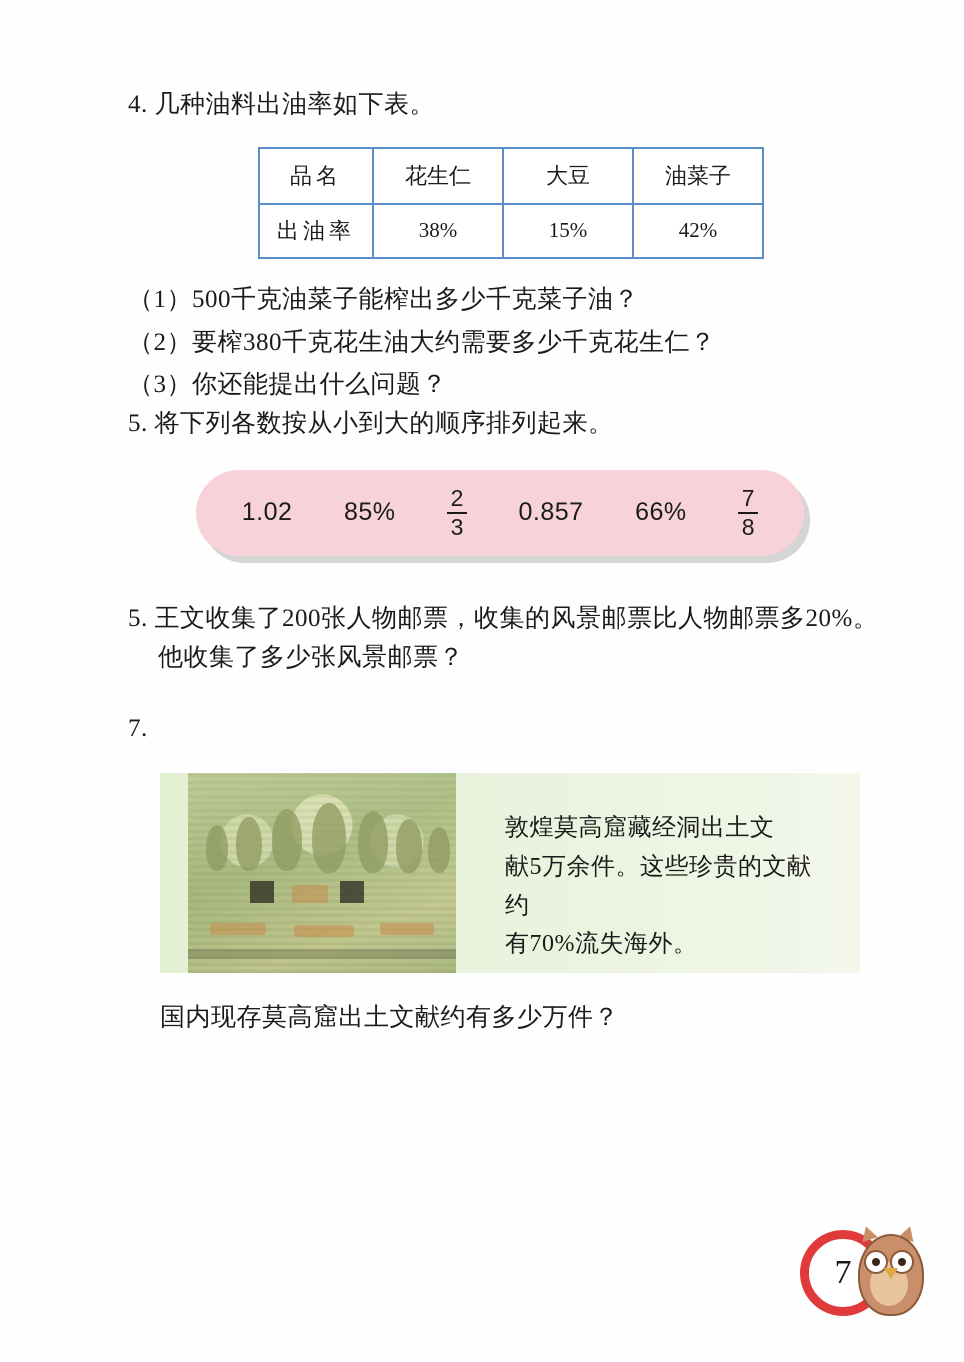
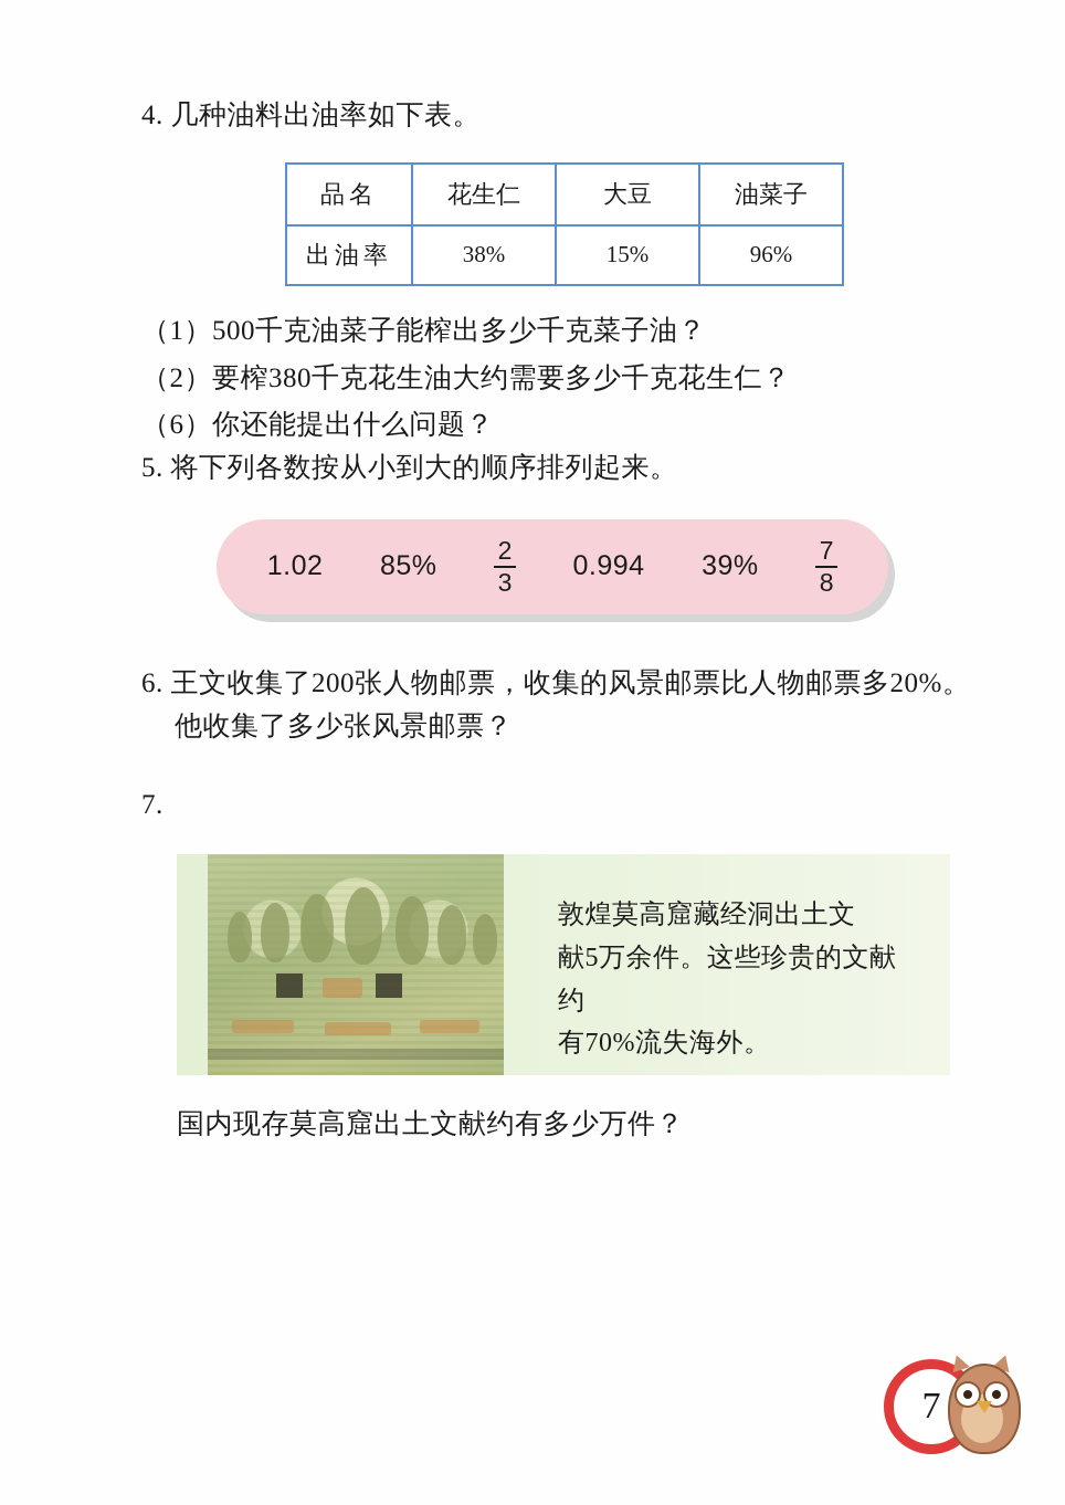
  4. 几种油料出油率如下表。
  品名	花生仁	大豆	油菜子
- 出油率	38%	15%	42%
+ 出油率	38%	15%	96%
  （1）500千克油菜子能榨出多少千克菜子油？
  （2）要榨380千克花生油大约需要多少千克花生仁？
- （3）你还能提出什么问题？
+ （6）你还能提出什么问题？
  5. 将下列各数按从小到大的顺序排列起来。
  1.02
  85%
  2
  3
- 0.857
+ 0.994
- 66%
+ 39%
  7
  8
- 5. 王文收集了200张人物邮票，收集的风景邮票比人物邮票多20%。
+ 6. 王文收集了200张人物邮票，收集的风景邮票比人物邮票多20%。
  他收集了多少张风景邮票？
  7.
  敦煌莫高窟藏经洞出土文
  献5万余件。这些珍贵的文献约
  有70%流失海外。
  国内现存莫高窟出土文献约有多少万件？
  7
